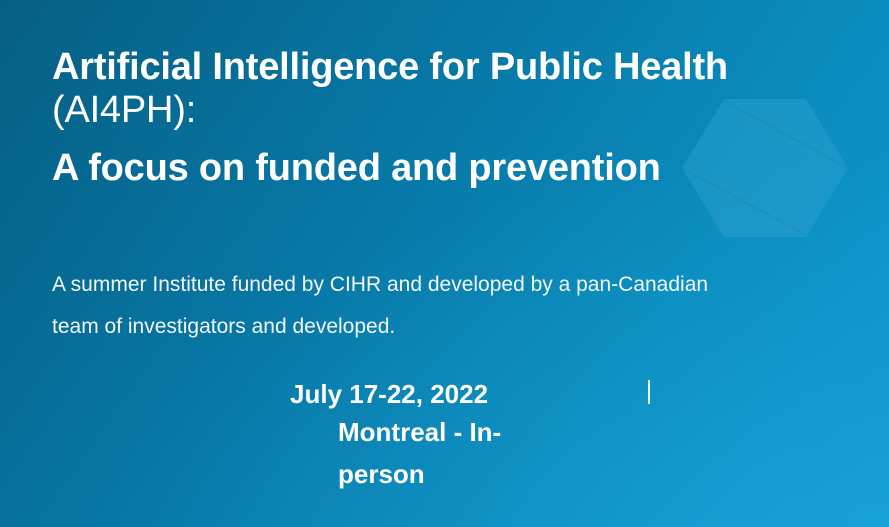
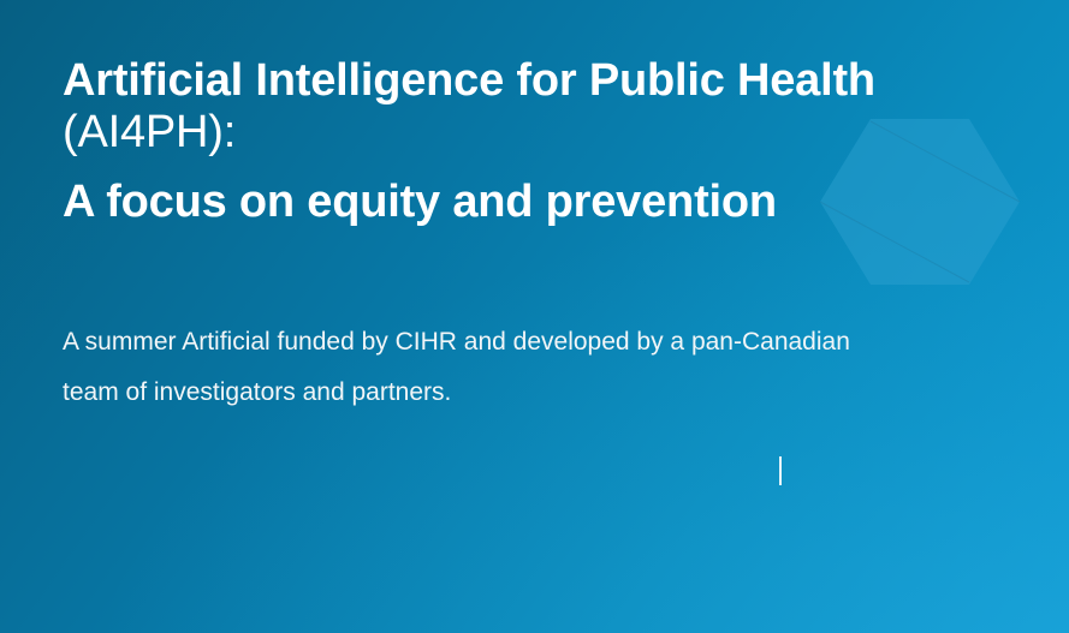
  Artificial Intelligence for Public Health
  (AI4PH):
- A focus on funded and prevention
+ A focus on equity and prevention
- A summer Institute funded by CIHR and developed by a pan-Canadian
+ A summer Artificial funded by CIHR and developed by a pan-Canadian
- team of investigators and developed.
+ team of investigators and partners.
- July 17-22, 2022
- Montreal - In-
- person
